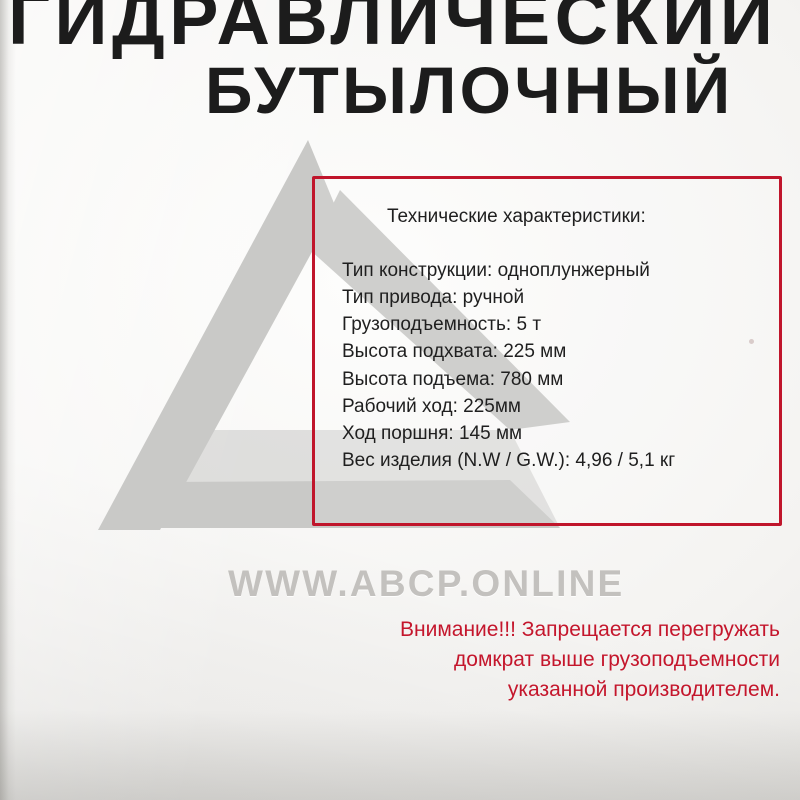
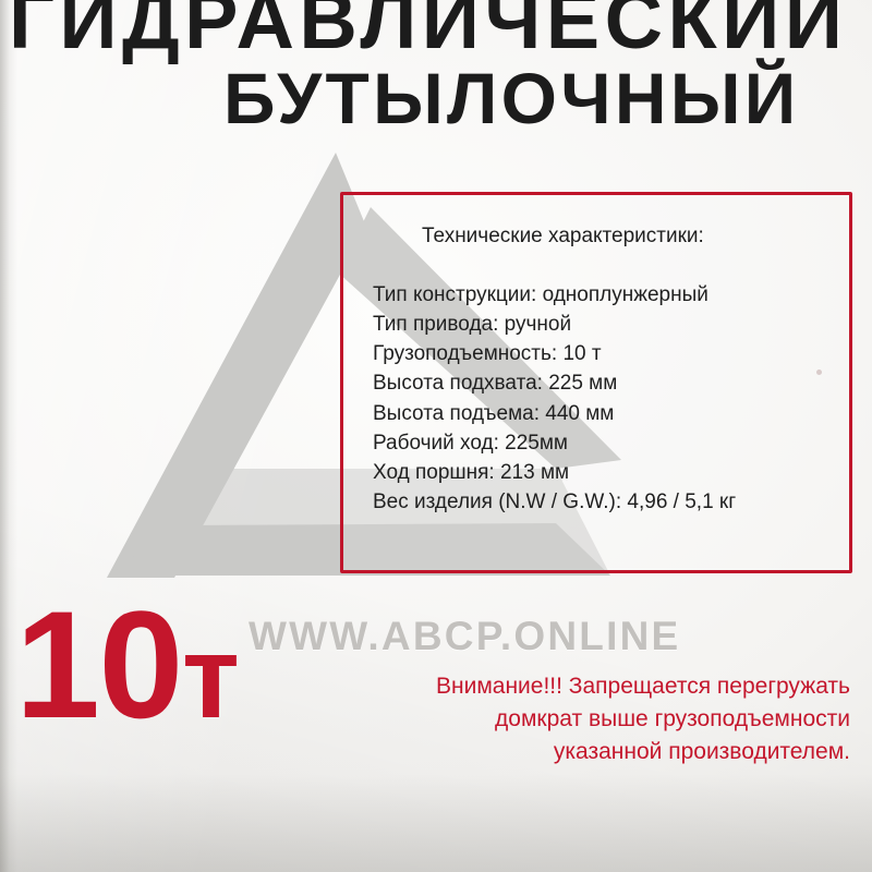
  ГИДРАВЛИЧЕСКИЙ
  БУТЫЛОЧНЫЙ
  Технические характеристики:
  Тип конструкции: одноплунжерный
  Тип привода: ручной
- Грузоподъемность: 5 т
+ Грузоподъемность: 10 т
  Высота подхвата: 225 мм
- Высота подъема: 780 мм
+ Высота подъема: 440 мм
  Рабочий ход: 225мм
- Ход поршня: 145 мм
+ Ход поршня: 213 мм
  Вес изделия (N.W / G.W.): 4,96 / 5,1 кг
+ 10т
  WWW.ABCP.ONLINE
  Внимание!!! Запрещается перегружать
  домкрат выше грузоподъемности
  указанной производителем.
